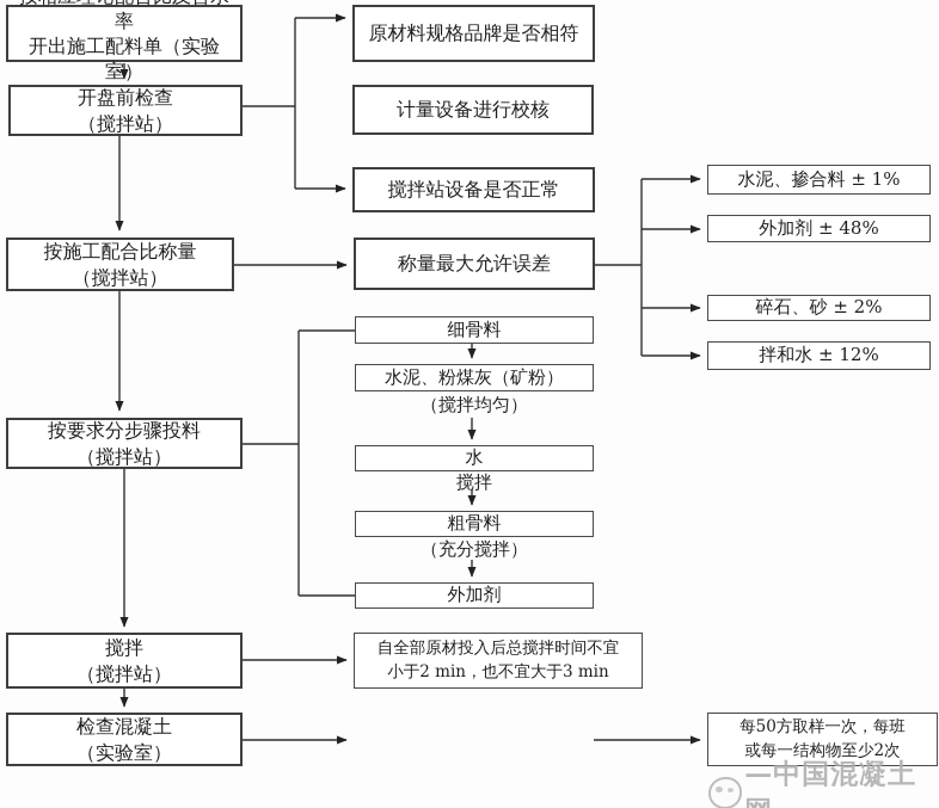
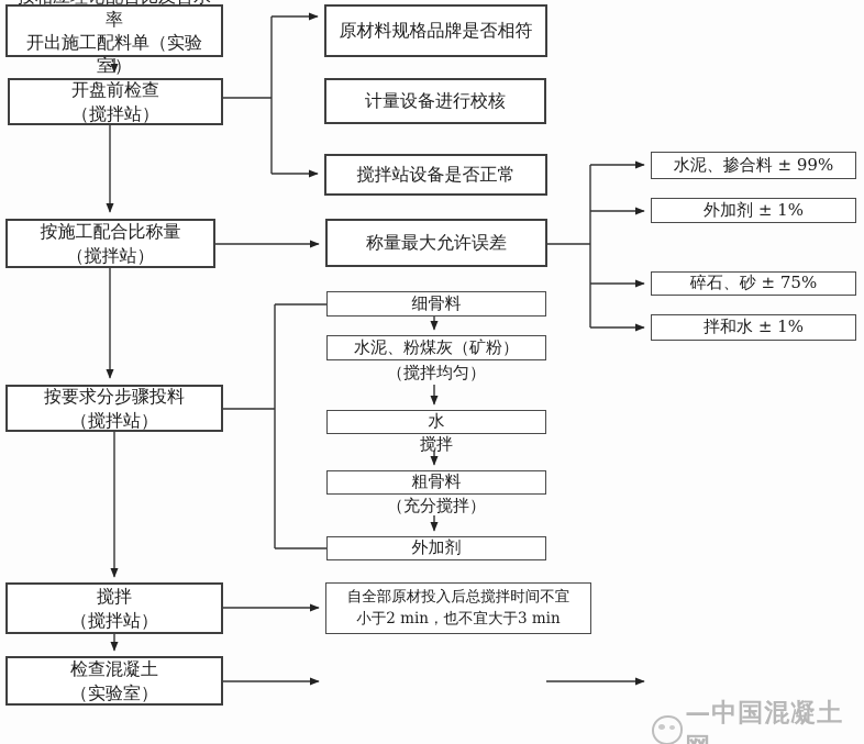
  开出施工配料单（实验室）
  开盘前检查
  （搅拌站）
  按施工配合比称量
  （搅拌站）
  按要求分步骤投料
  （搅拌站）
  搅拌
  （搅拌站）
  检查混凝土
  （实验室）
  原材料规格品牌是否相符
  计量设备进行校核
  搅拌站设备是否正常
  称量最大允许误差
  细骨料
  水泥、粉煤灰（矿粉）
  （搅拌均匀）
  水
  搅拌
  粗骨料
  （充分搅拌）
  外加剂
- 水泥、掺合料 ± 1%
+ 水泥、掺合料 ± 99%
- 外加剂 ± 48%
+ 外加剂 ± 1%
- 碎石、砂 ± 2%
+ 碎石、砂 ± 75%
- 拌和水 ± 12%
+ 拌和水 ± 1%
  自全部原材投入后总搅拌时间不宜
  小于2 min，也不宜大于3 min
- 每50方取样一次，每班
- 或每一结构物至少2次
  —中国混凝土
